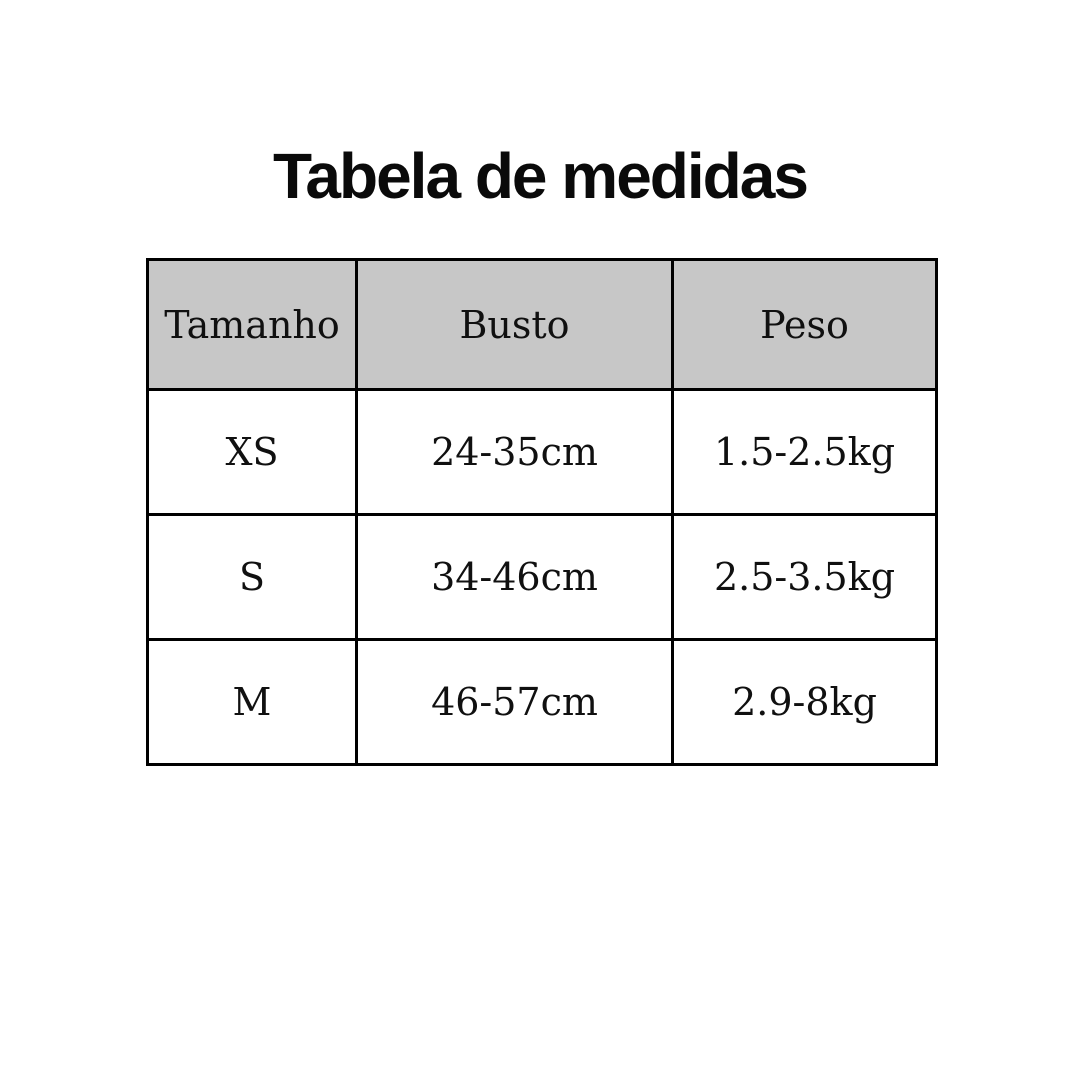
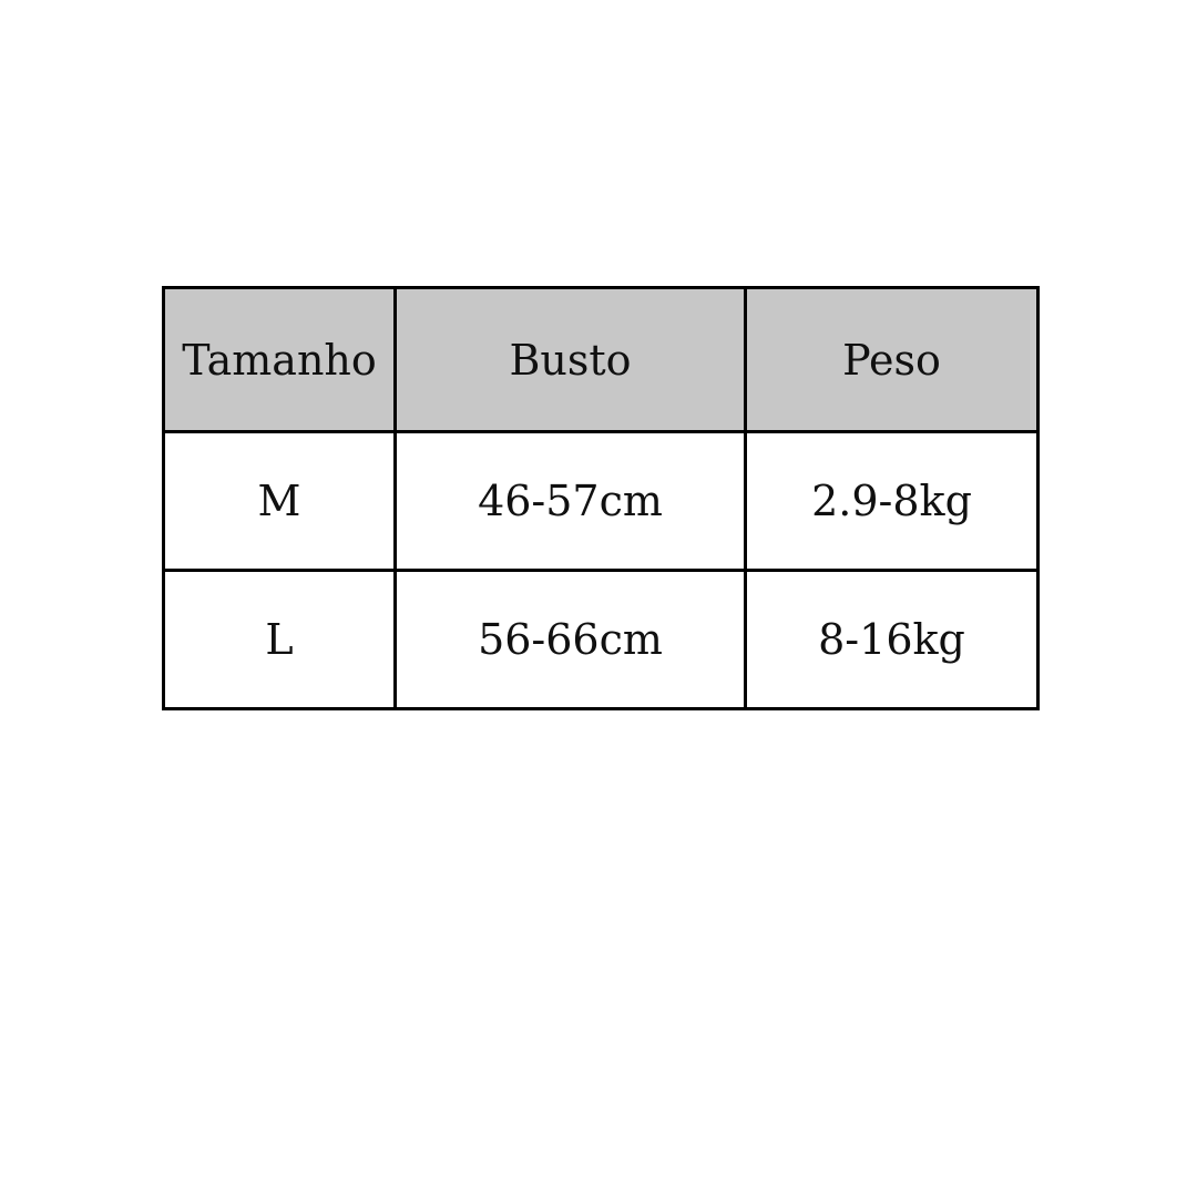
- Tabela de medidas
  Tamanho	Busto	Peso
- XS	24-35cm	1.5-2.5kg
- S	34-46cm	2.5-3.5kg
  M	46-57cm	2.9-8kg
+ L	56-66cm	8-16kg
